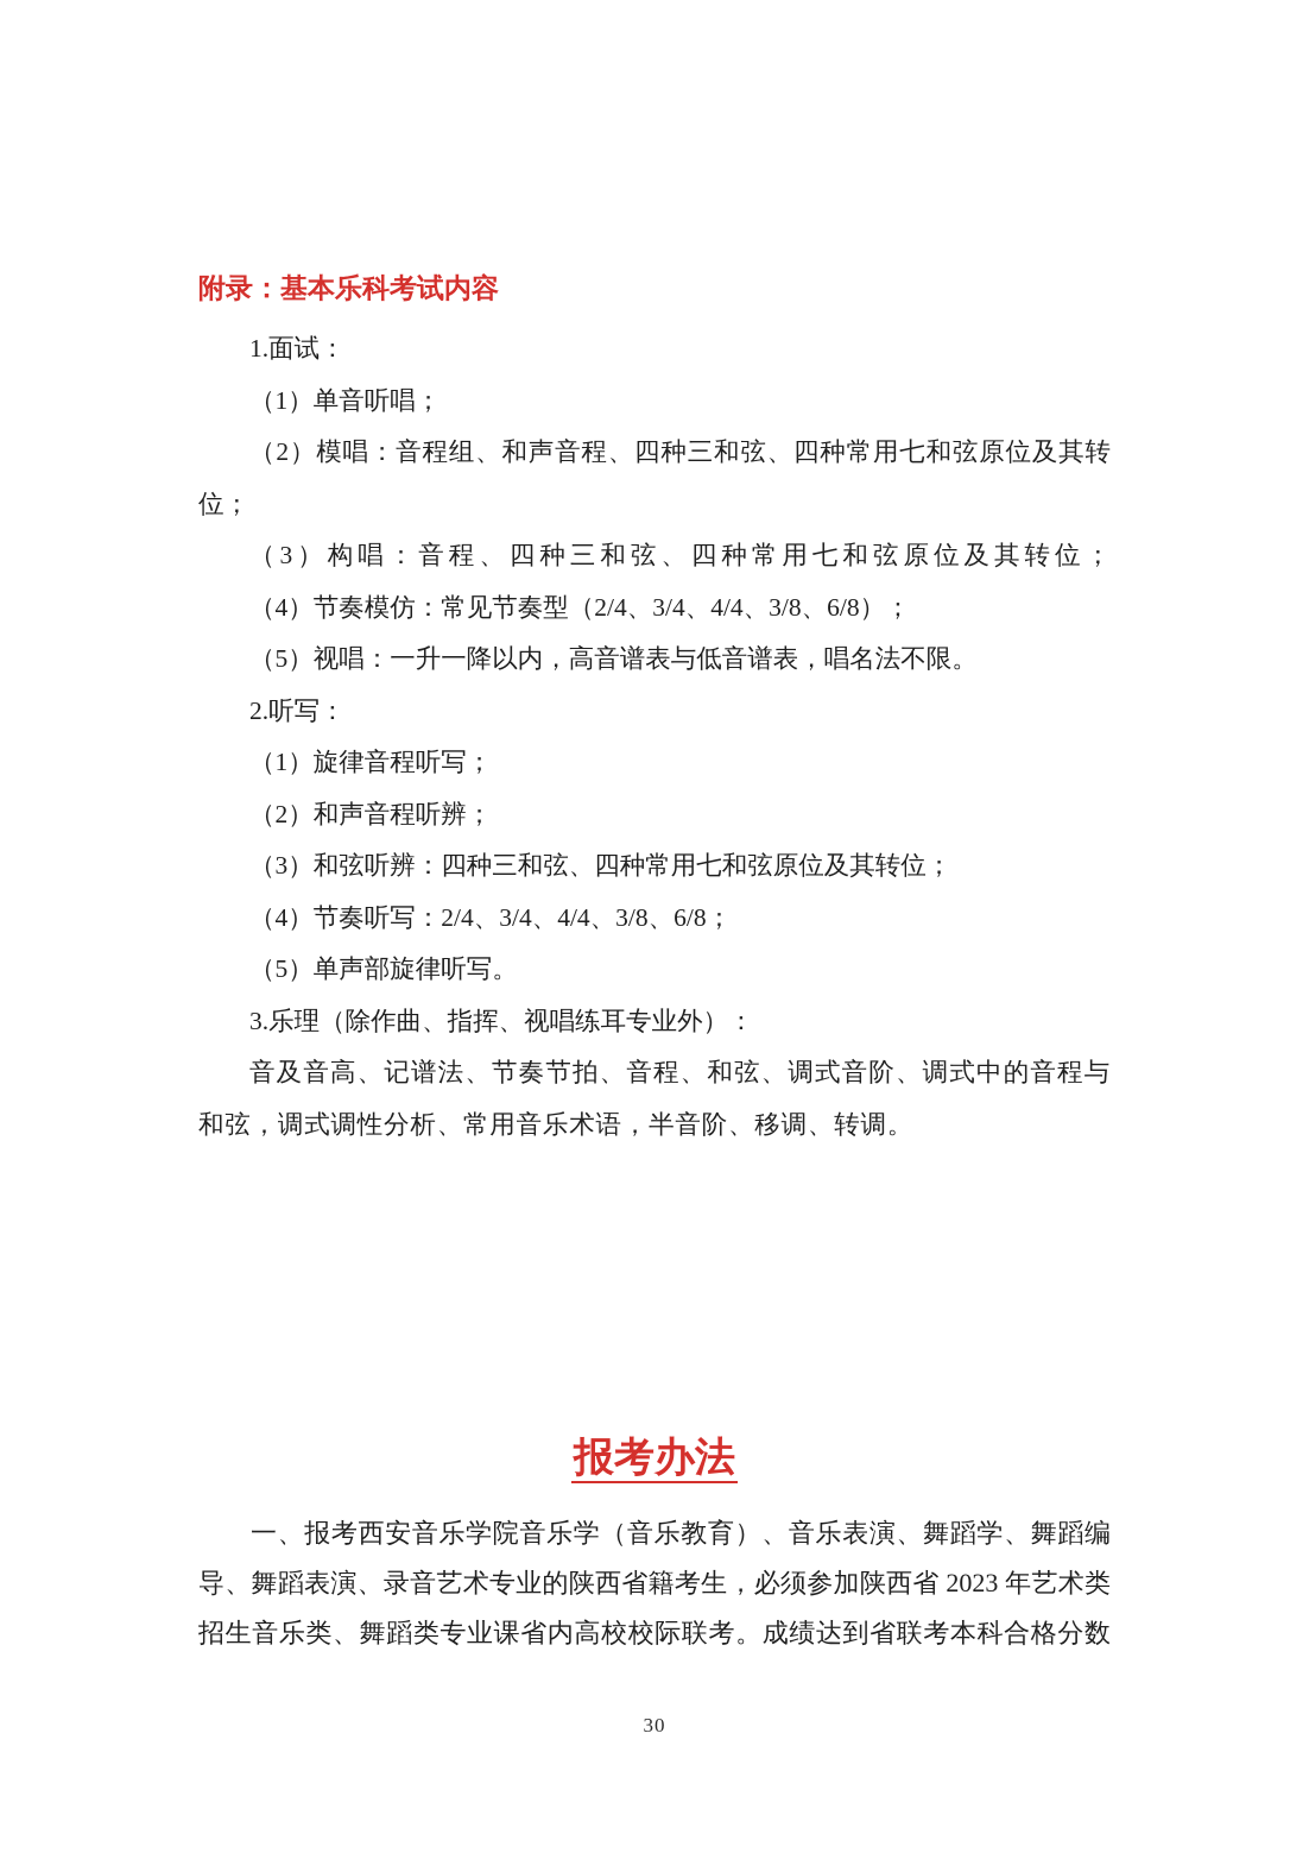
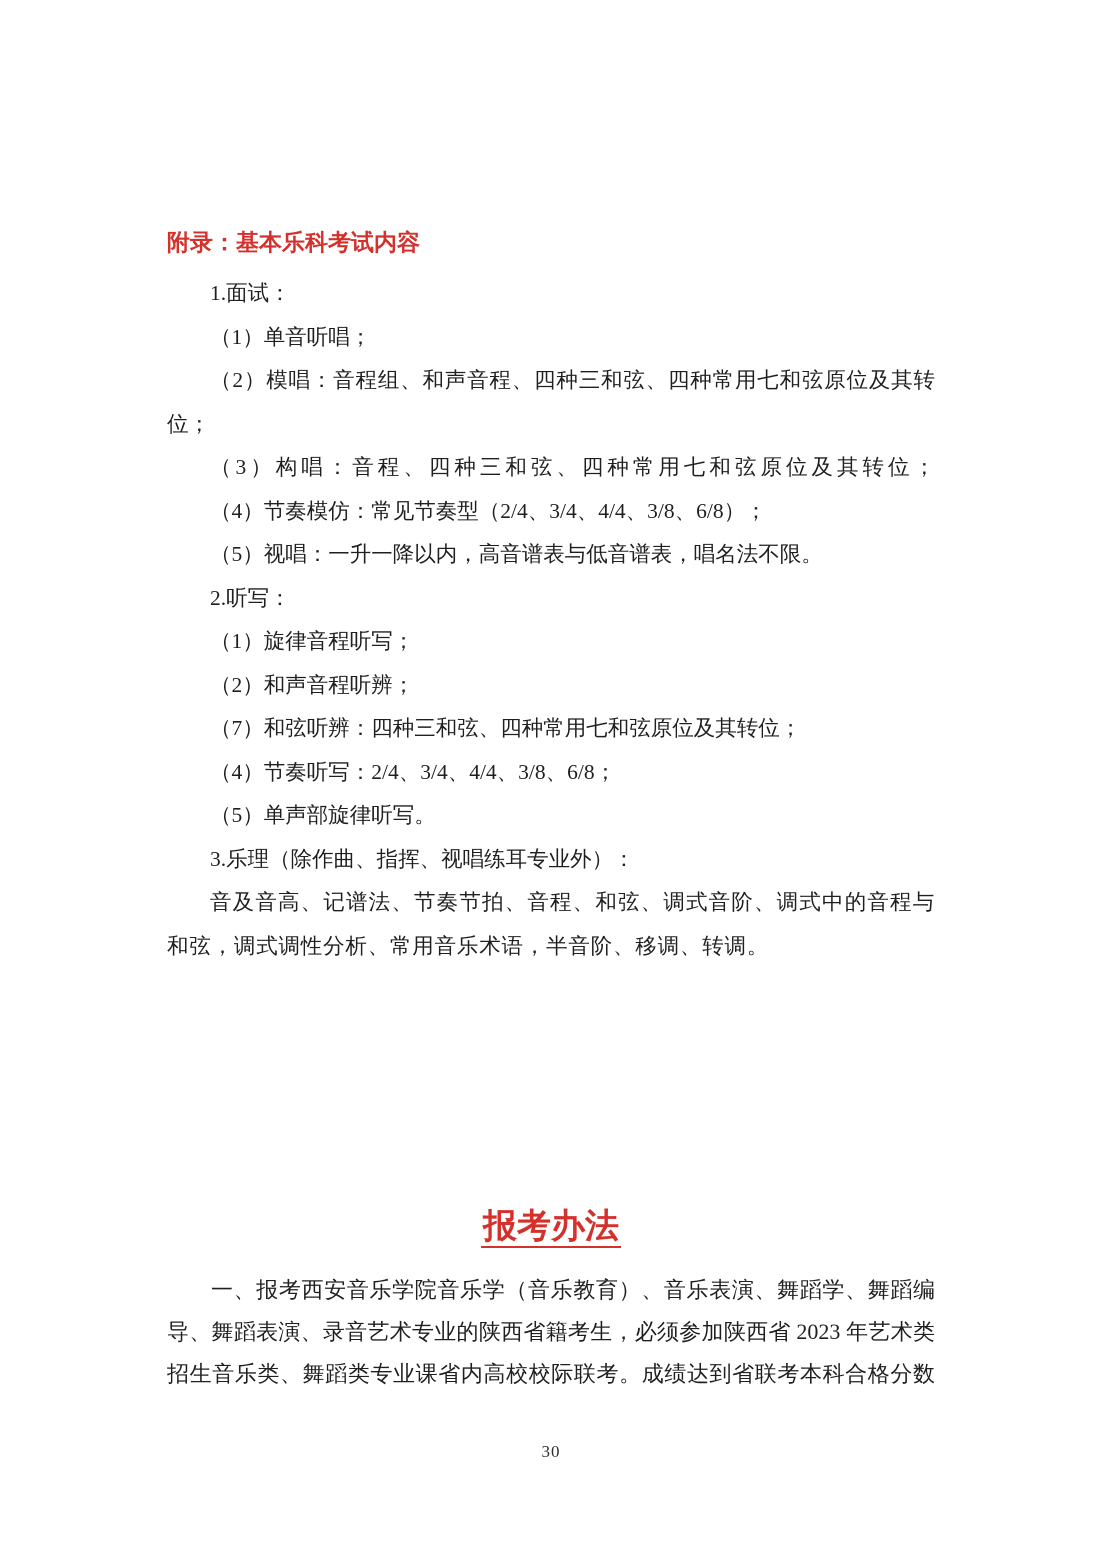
  附录：基本乐科考试内容
  1.面试：
  （1）单音听唱；
  （2）模唱：音程组、和声音程、四种三和弦、四种常用七和弦原位及其转位；
  （3）构唱：音程、四种三和弦、四种常用七和弦原位及其转位；
  （4）节奏模仿：常见节奏型（2/4、3/4、4/4、3/8、6/8）；
  （5）视唱：一升一降以内，高音谱表与低音谱表，唱名法不限。
  2.听写：
  （1）旋律音程听写；
  （2）和声音程听辨；
- （3）和弦听辨：四种三和弦、四种常用七和弦原位及其转位；
+ （7）和弦听辨：四种三和弦、四种常用七和弦原位及其转位；
  （4）节奏听写：2/4、3/4、4/4、3/8、6/8；
  （5）单声部旋律听写。
  3.乐理（除作曲、指挥、视唱练耳专业外）：
  音及音高、记谱法、节奏节拍、音程、和弦、调式音阶、调式中的音程与和弦，调式调性分析、常用音乐术语，半音阶、移调、转调。
  报考办法
  一、报考西安音乐学院音乐学（音乐教育）、音乐表演、舞蹈学、舞蹈编导、舞蹈表演、录音艺术专业的陕西省籍考生，必须参加陕西省 2023 年艺术类招生音乐类、舞蹈类专业课省内高校校际联考。成绩达到省联考本科合格分数
  30
